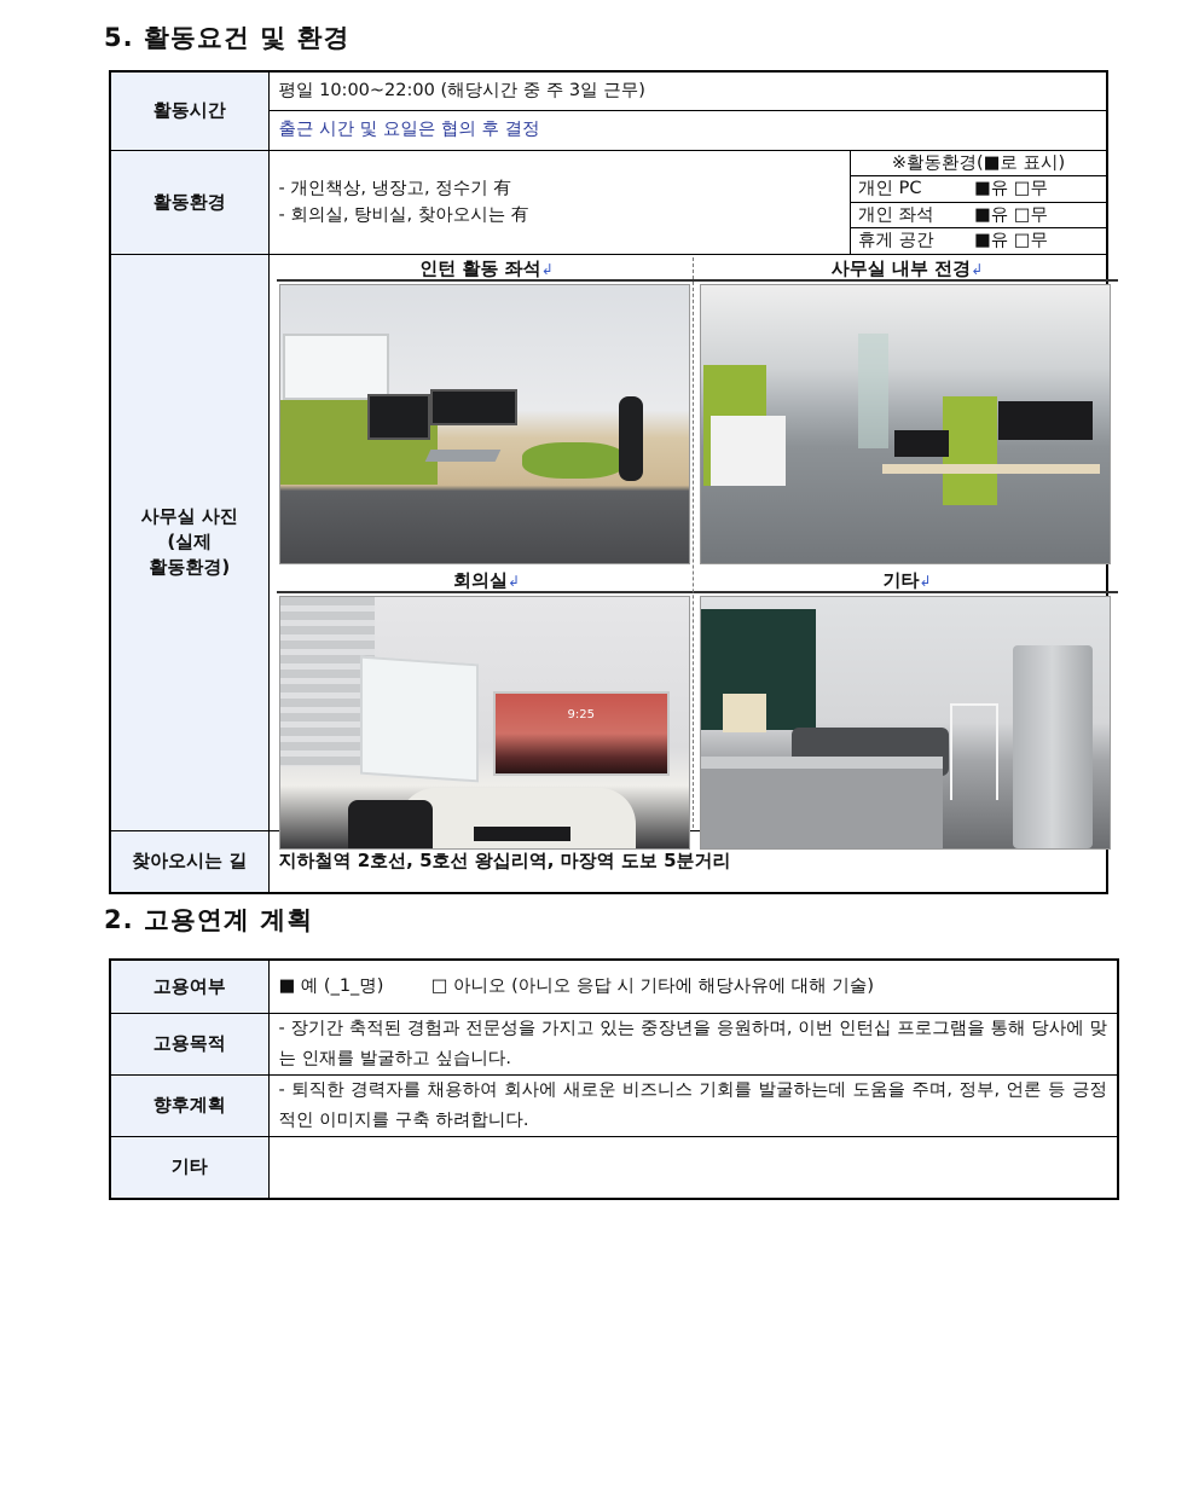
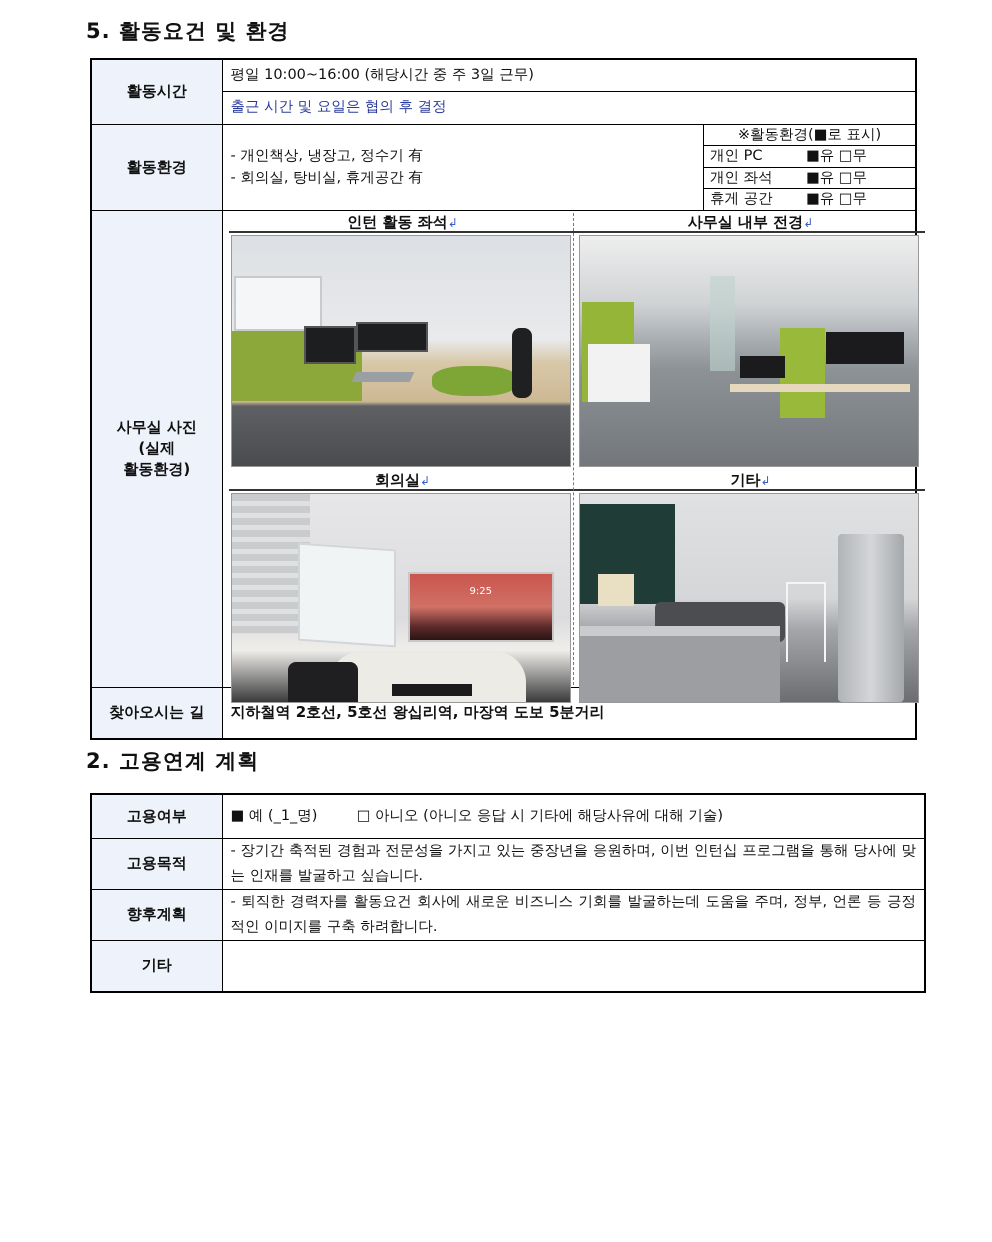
  5. 활동요건 및 환경
- 활동시간	평일 10:00~22:00 (해당시간 중 주 3일 근무)
+ 활동시간	평일 10:00~16:00 (해당시간 중 주 3일 근무)
  출근 시간 및 요일은 협의 후 결정
- 활동환경	- 개인책상, 냉장고, 정수기 有 - 회의실, 탕비실, 찾아오시는 有 ※활동환경(■로 표시) 개인 PC ■유 □무 개인 좌석 ■유 □무 휴게 공간 ■유 □무
+ 활동환경	- 개인책상, 냉장고, 정수기 有 - 회의실, 탕비실, 휴게공간 有 ※활동환경(■로 표시) 개인 PC ■유 □무 개인 좌석 ■유 □무 휴게 공간 ■유 □무
  사무실 사진 (실제 활동환경)	인턴 활동 좌석↲ 사무실 내부 전경↲ 회의실↲ 기타↲ 9:25
  찾아오시는 길	지하철역 2호선, 5호선 왕십리역, 마장역 도보 5분거리
  2. 고용연계 계획
  고용여부	■ 예 (_1_명) □ 아니오 (아니오 응답 시 기타에 해당사유에 대해 기술)
  고용목적	- 장기간 축적된 경험과 전문성을 가지고 있는 중장년을 응원하며, 이번 인턴십 프로그램을 통해 당사에 맞는 인재를 발굴하고 싶습니다.
- 향후계획	- 퇴직한 경력자를 채용하여 회사에 새로운 비즈니스 기회를 발굴하는데 도움을 주며, 정부, 언론 등 긍정적인 이미지를 구축 하려합니다.
+ 향후계획	- 퇴직한 경력자를 활동요건 회사에 새로운 비즈니스 기회를 발굴하는데 도움을 주며, 정부, 언론 등 긍정적인 이미지를 구축 하려합니다.
  기타
